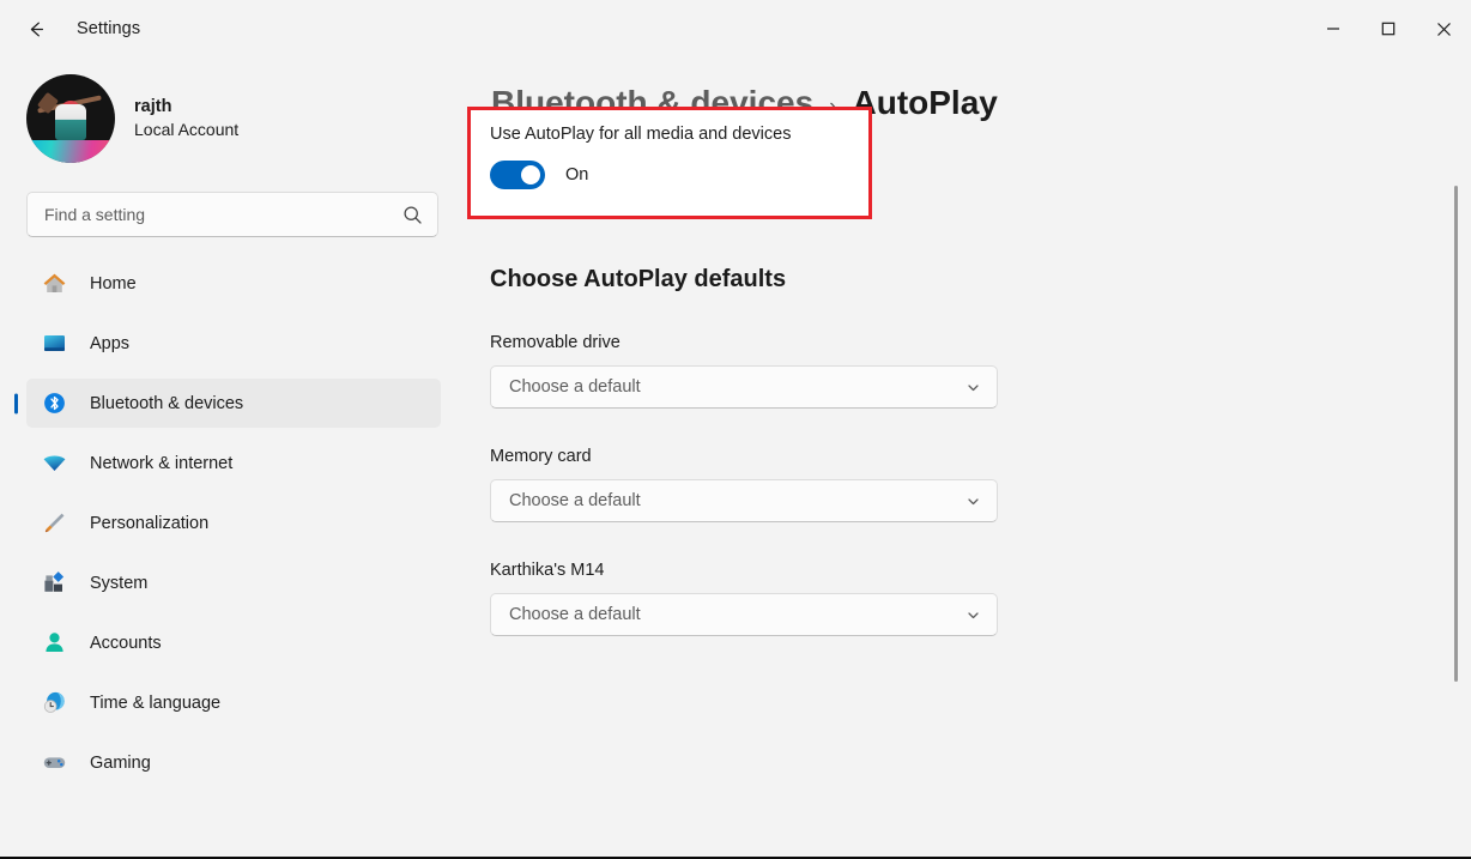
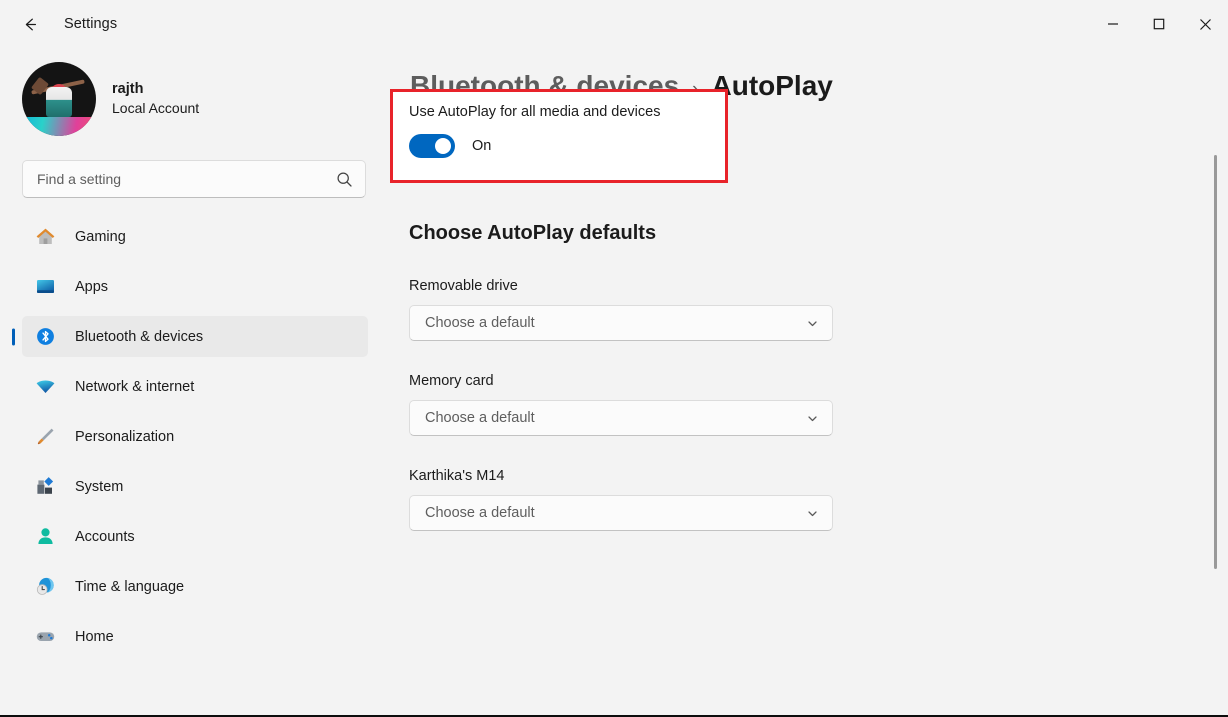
  Settings
  rajth
  Local Account
  Find a setting
- Home
+ Gaming
  Apps
  Bluetooth & devices
  Network & internet
  Personalization
  System
  Accounts
  Time & language
- Gaming
+ Home
  Bluetooth & devices
  AutoPlay
  Use AutoPlay for all media and devices
  On
  Choose AutoPlay defaults
  Removable drive
  Choose a default
  Memory card
  Choose a default
  Karthika's M14
  Choose a default
